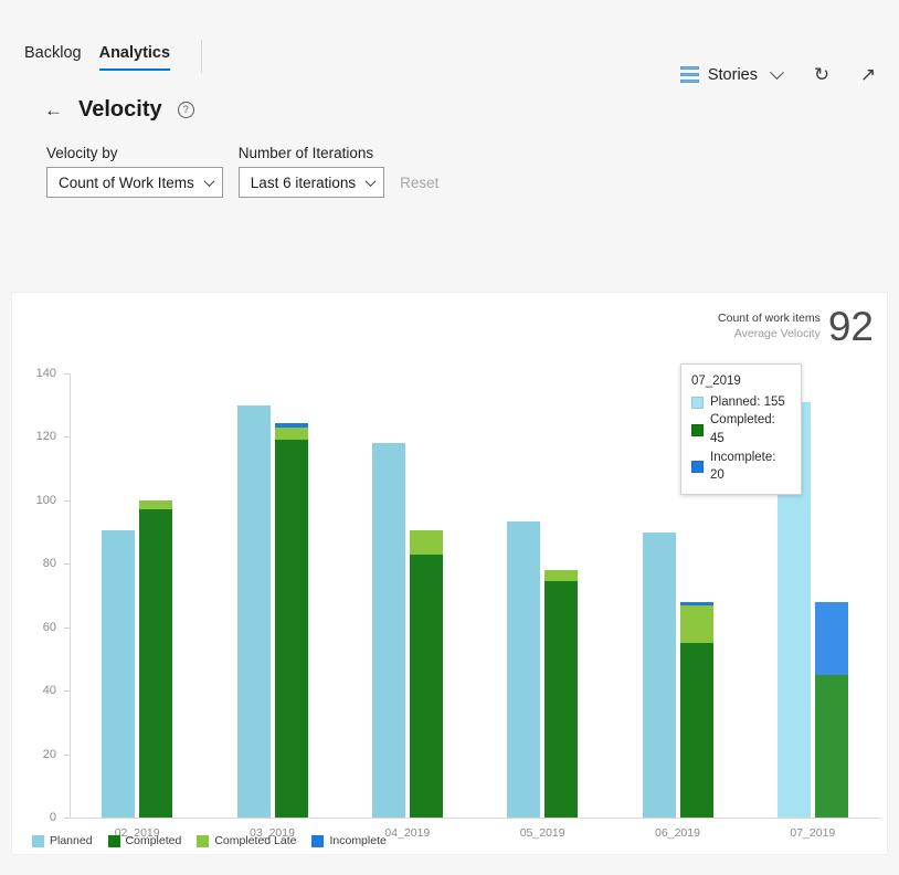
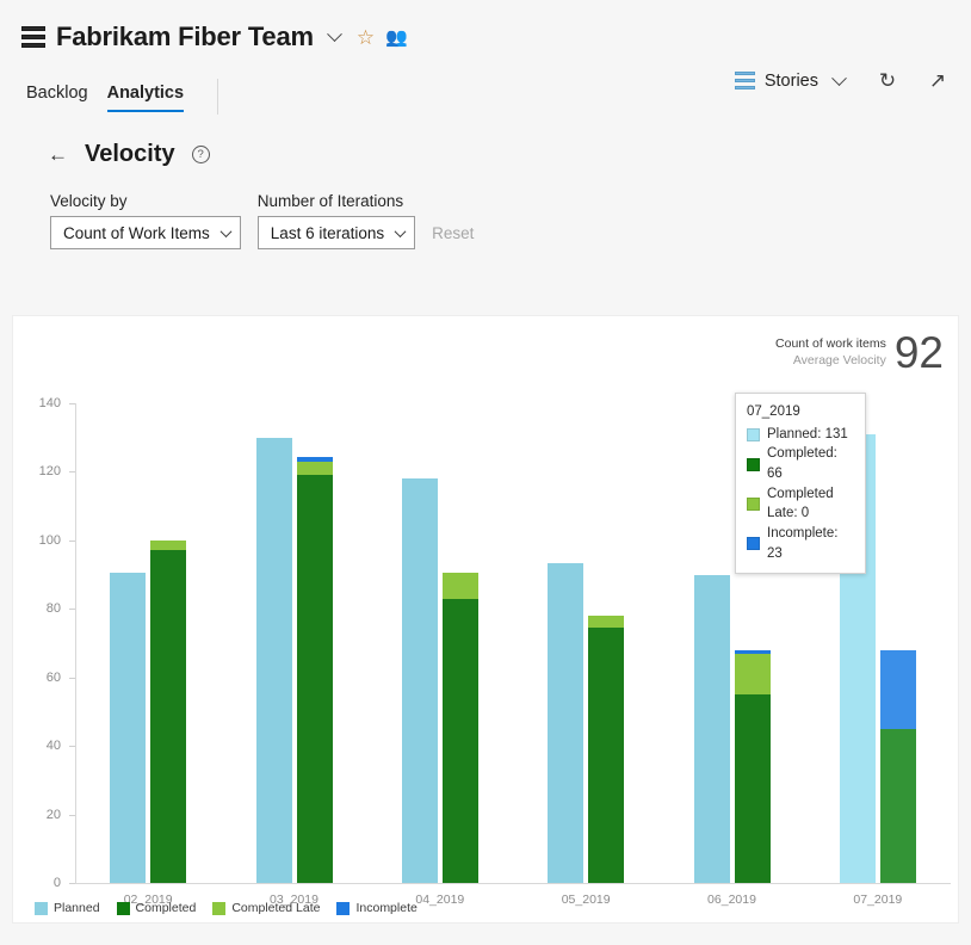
+ Fabrikam Fiber Team
+ ☆
+ 👥
  Backlog
  Analytics
  Stories
  ↻
  ↗
  ←
  Velocity
  ?
  Velocity by
  Count of Work Items
  Number of Iterations
  Last 6 iterations
  Reset
  Count of work items
  Average Velocity
  92
  0
  20
  40
  60
  80
  100
  120
  140
  02_2019
  03_2019
  04_2019
  05_2019
  06_2019
  07_2019
  07_2019
- Planned: 155
+ Planned: 131
- Completed: 45
+ Completed: 66
+ Completed Late: 0
- Incomplete: 20
+ Incomplete: 23
  Planned
  Completed
  Completed Late
  Incomplete
